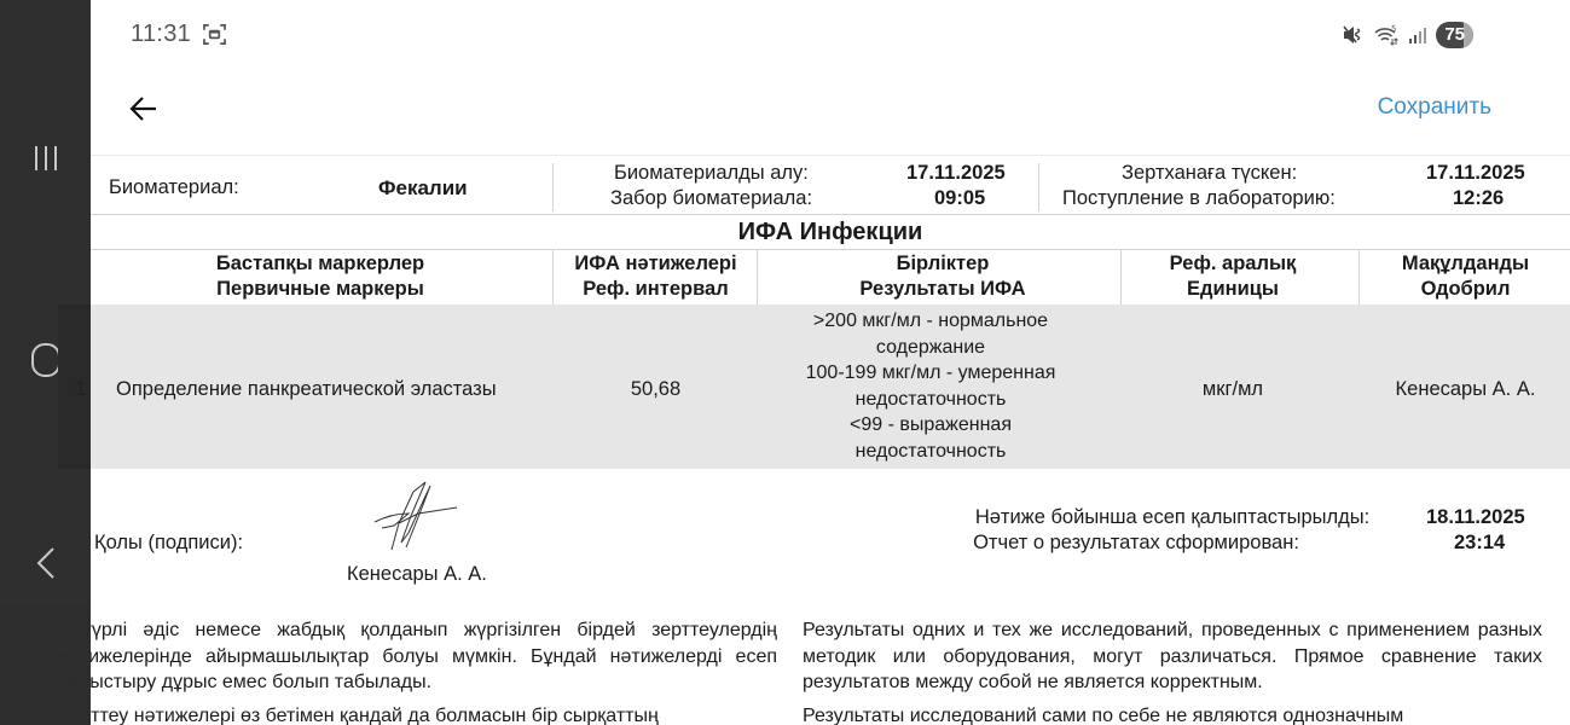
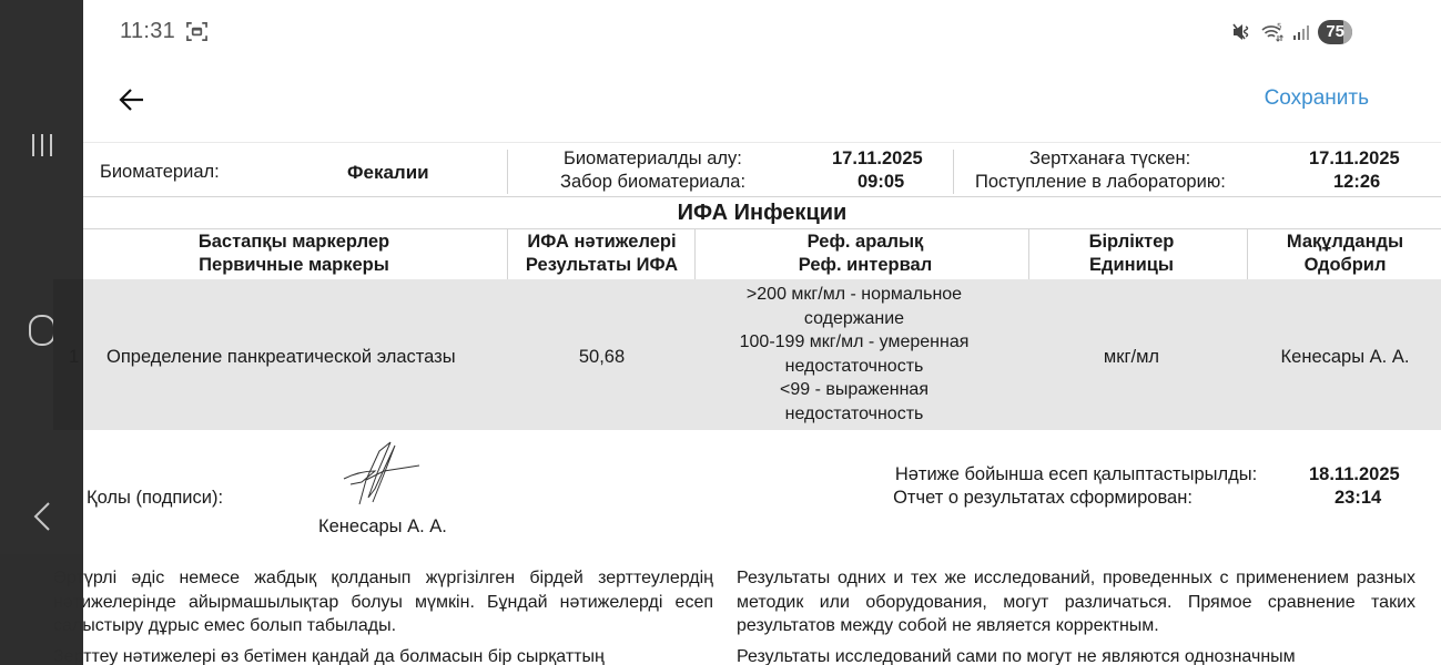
  11:31
  5
  75
  Сохранить
  Биоматериал:
  Фекалии
  Биоматериалды алу:
  Забор биоматериала:
  17.11.2025
  09:05
  Зертханаға түскен:
  Поступление в лабораторию:
  17.11.2025
  12:26
  ИФА Инфекции
  Бастапқы маркерлер
  Первичные маркеры
  ИФА нәтижелері
- Реф. интервал
+ Результаты ИФА
- Бірліктер
+ Реф. аралық
- Результаты ИФА
+ Реф. интервал
- Реф. аралық
+ Бірліктер
  Единицы
  Мақұлданды
  Одобрил
  Определение панкреатической эластазы
  50,68
  >200 мкг/мл - нормальное
  содержание
  100-199 мкг/мл - умеренная
  недостаточность
  <99 - выраженная
  недостаточность
  мкг/мл
  Кенесары А. А.
  Қолы (подписи):
  Кенесары А. А.
  Нәтиже бойынша есеп қалыптастырылды:
  Отчет о результатах сформирован:
  18.11.2025
  23:14
  Әртүрлі әдіс немесе жабдық қолданып жүргізілген бірдей зерттеулердің нәтижелерінде айырмашылықтар болуы мүмкін. Бұндай нәтижелерді есеп салыстыру дұрыс емес болып табылады.
  Зерттеу нәтижелері өз бетімен қандай да болмасын бір сырқаттың
  Результаты одних и тех же исследований, проведенных с применением разных методик или оборудования, могут различаться. Прямое сравнение таких результатов между собой не является корректным.
- Результаты исследований сами по себе не являются однозначным
+ Результаты исследований сами по могут не являются однозначным
